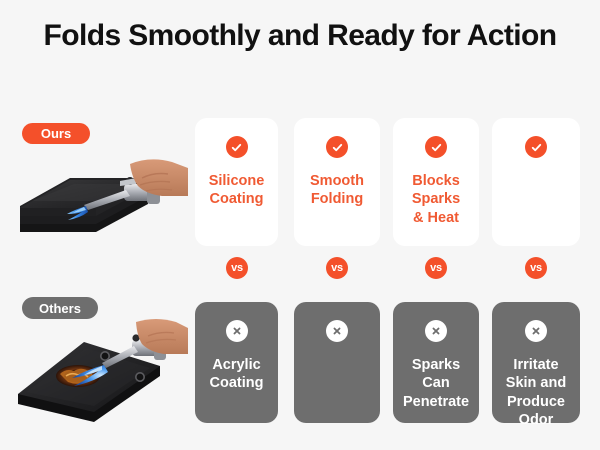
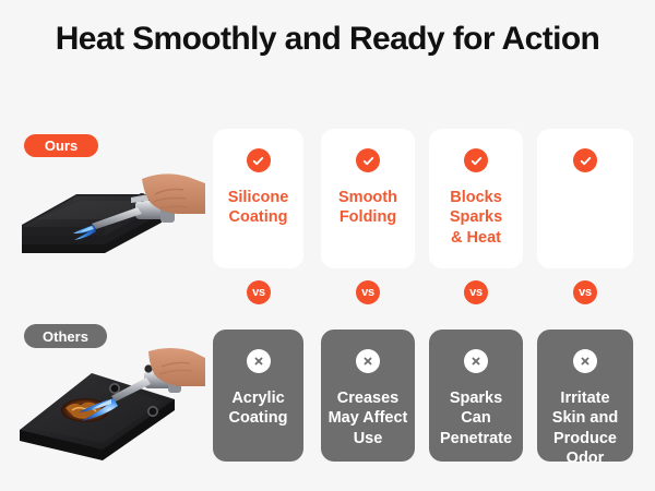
- Folds Smoothly and Ready for Action
+ Heat Smoothly and Ready for Action
  Ours
  Silicone
  Coating
  Smooth
  Folding
  Blocks
  Sparks
  & Heat
  vs
  vs
  vs
  vs
  Others
  Acrylic
  Coating
+ Creases
+ May Affect
+ Use
  Sparks
  Can
  Penetrate
  Irritate
  Skin and
  Produce
  Odor
